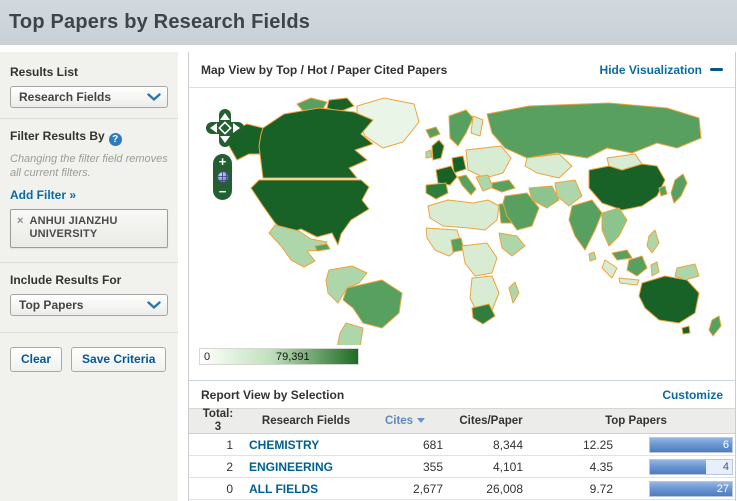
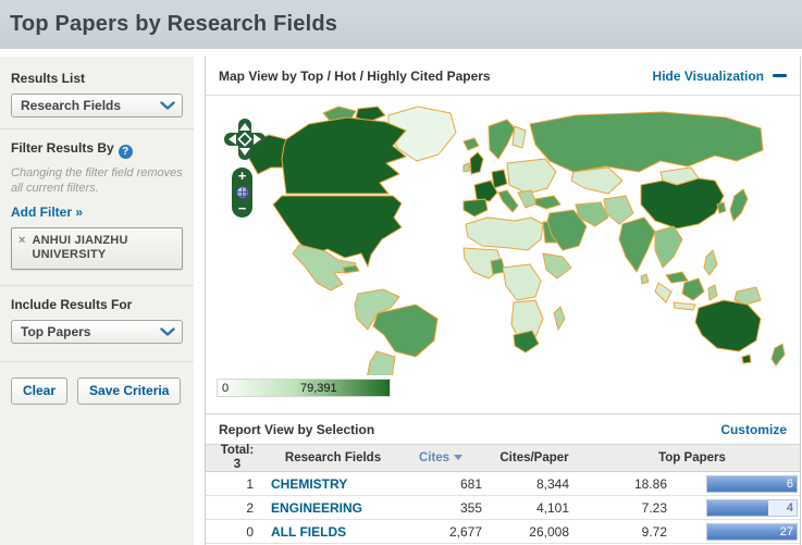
  Top Papers by Research Fields
  Results List
  Research Fields
  Filter Results By ?
  Changing the filter field removes all current filters.
  Add Filter »
  ×
  ANHUI JIANZHU UNIVERSITY
  Include Results For
  Top Papers
  Clear
  Save Criteria
- Map View by Top / Hot / Paper Cited Papers
+ Map View by Top / Hot / Highly Cited Papers
  Hide Visualization
  +
  −
  0
  79,391
  Report View by Selection
  Customize
  Total:
  3
  Research Fields
  Cites
  Cites/Paper
  Top Papers
  1
  CHEMISTRY
  681
  8,344
- 12.25
+ 18.86
  6
  2
  ENGINEERING
  355
  4,101
- 4.35
+ 7.23
  4
  0
  ALL FIELDS
  2,677
  26,008
  9.72
  27
